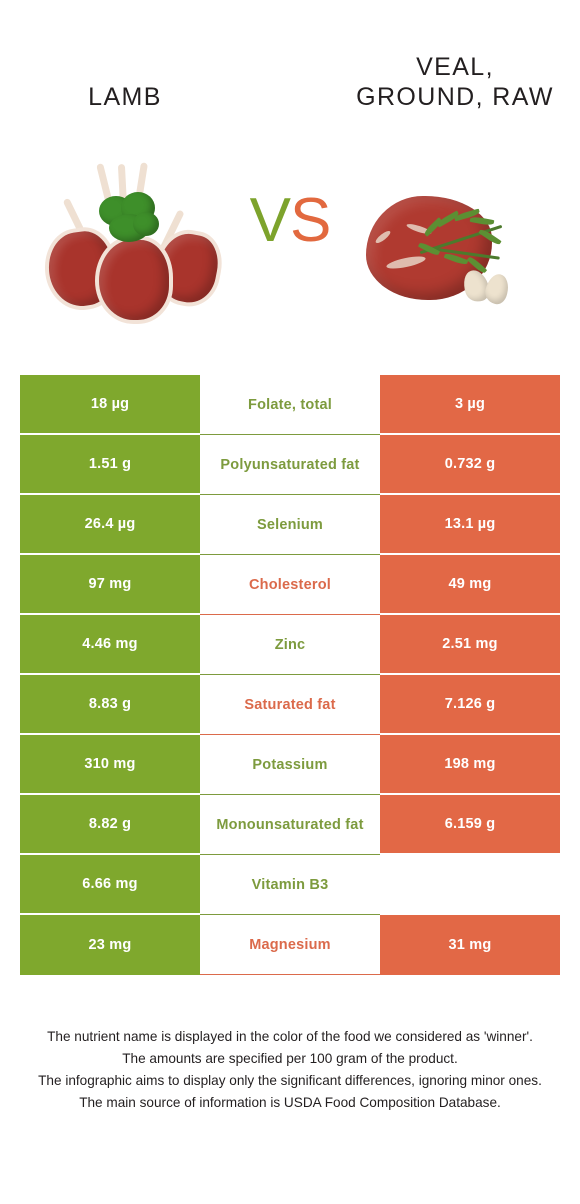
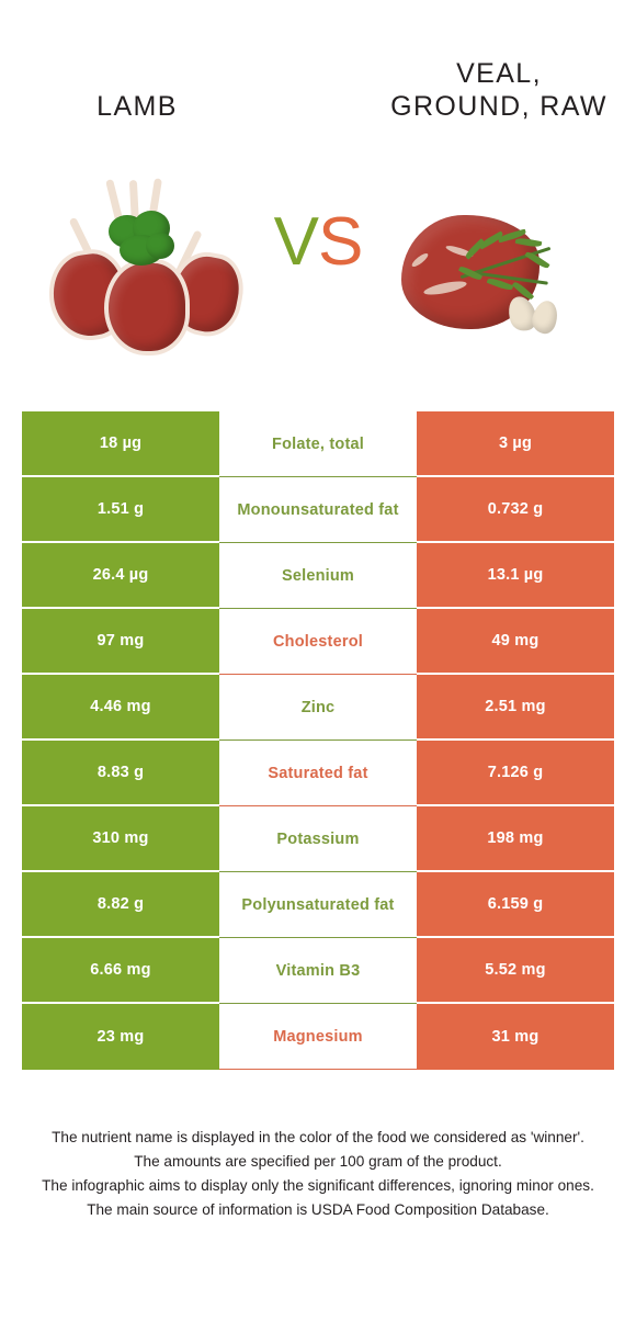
  LAMB
  VEAL, GROUND, RAW
  VS
  18 µg
  Folate, total
  3 µg
  1.51 g
- Polyunsaturated fat
+ Monounsaturated fat
  0.732 g
  26.4 µg
  Selenium
  13.1 µg
  97 mg
  Cholesterol
  49 mg
  4.46 mg
  Zinc
  2.51 mg
  8.83 g
  Saturated fat
  7.126 g
  310 mg
  Potassium
  198 mg
  8.82 g
- Monounsaturated fat
+ Polyunsaturated fat
  6.159 g
  6.66 mg
  Vitamin B3
+ 5.52 mg
  23 mg
  Magnesium
  31 mg
  The nutrient name is displayed in the color of the food we considered as 'winner'.
  The amounts are specified per 100 gram of the product.
  The infographic aims to display only the significant differences, ignoring minor ones.
  The main source of information is USDA Food Composition Database.
